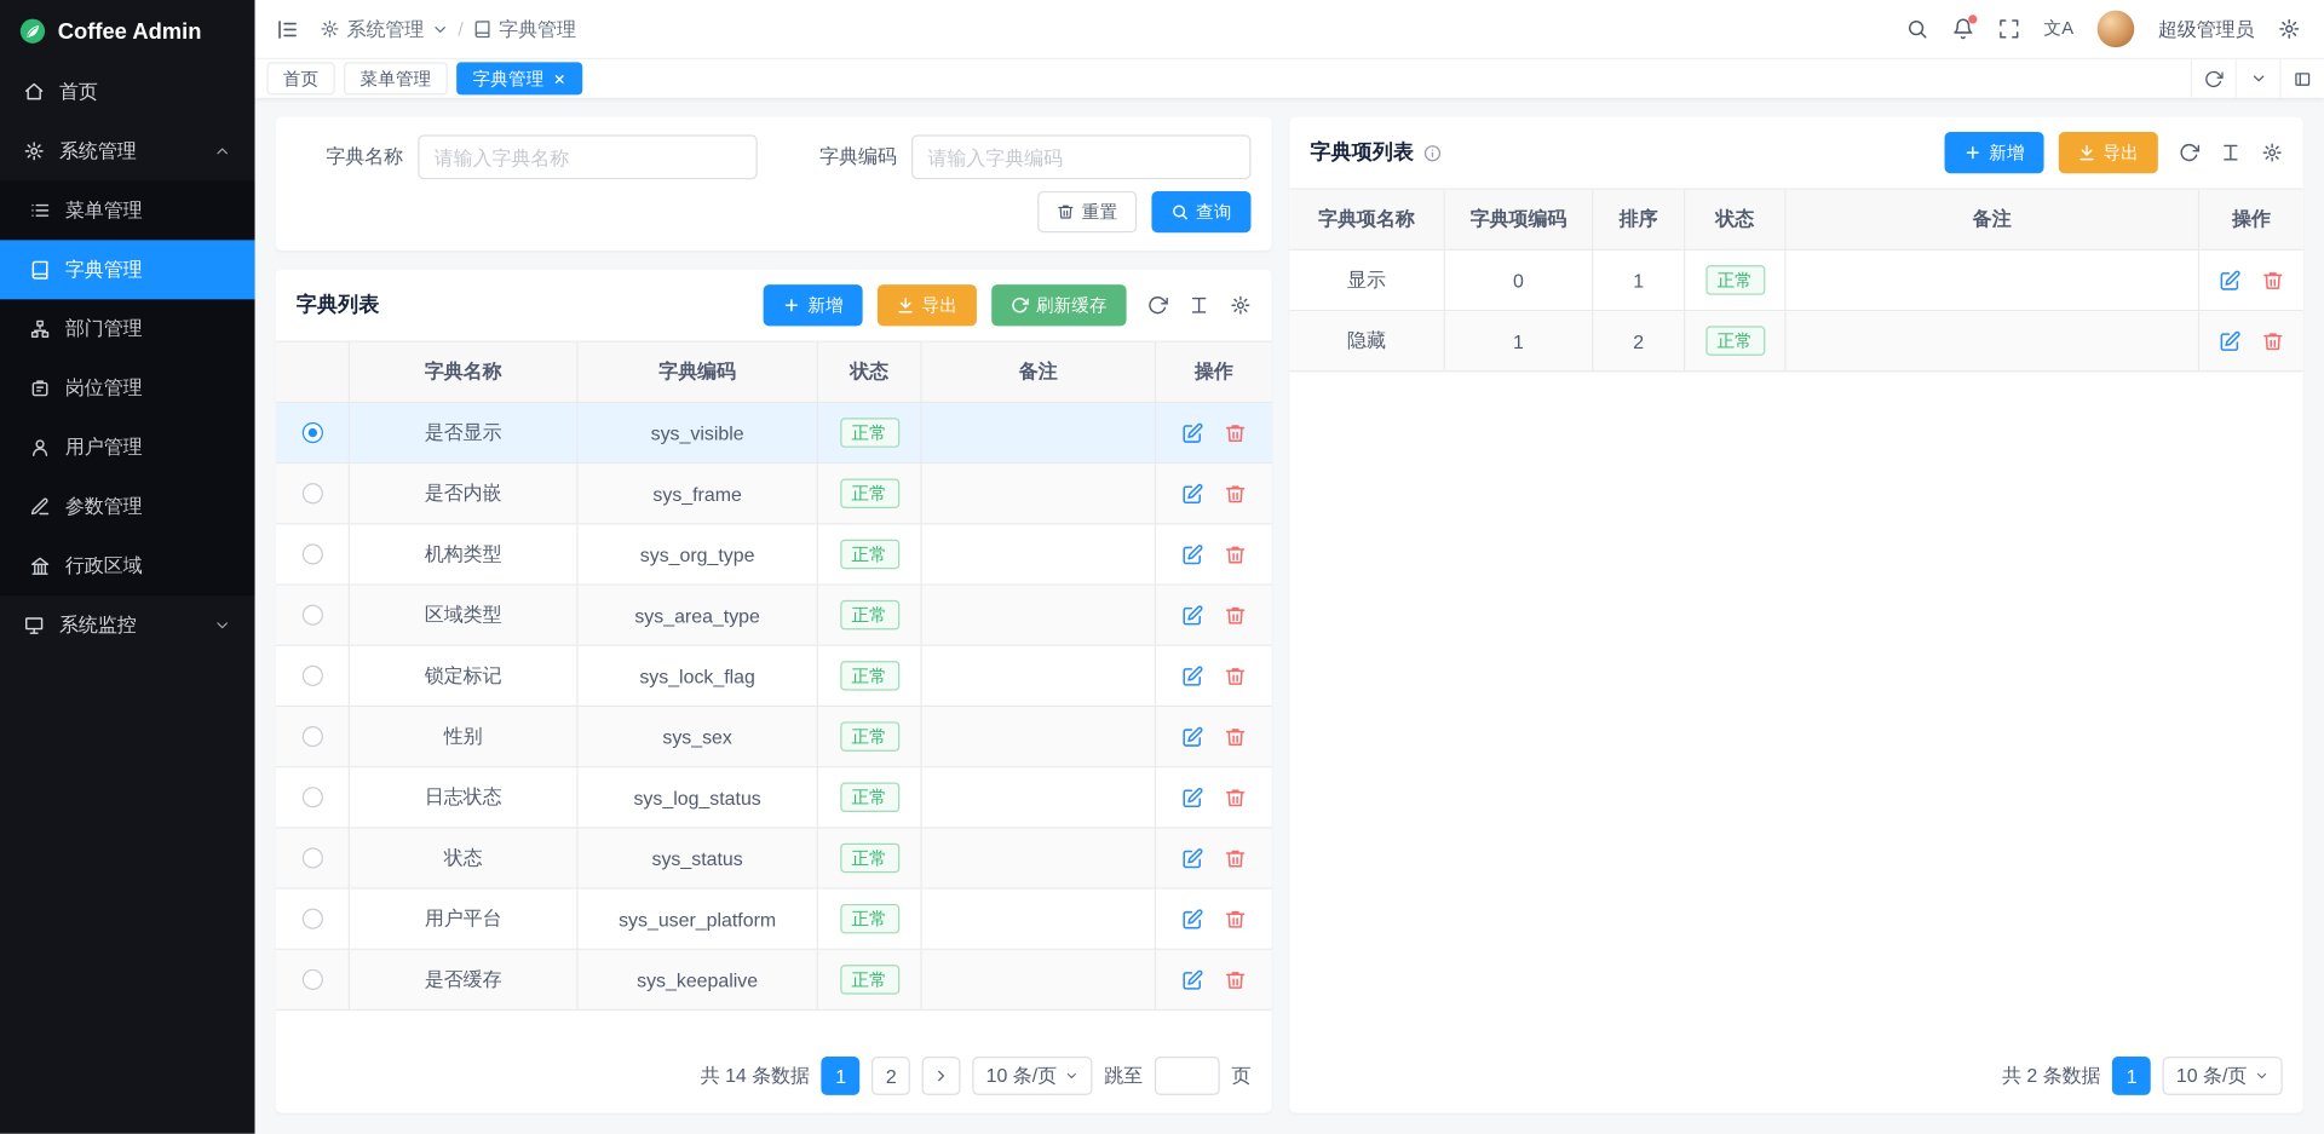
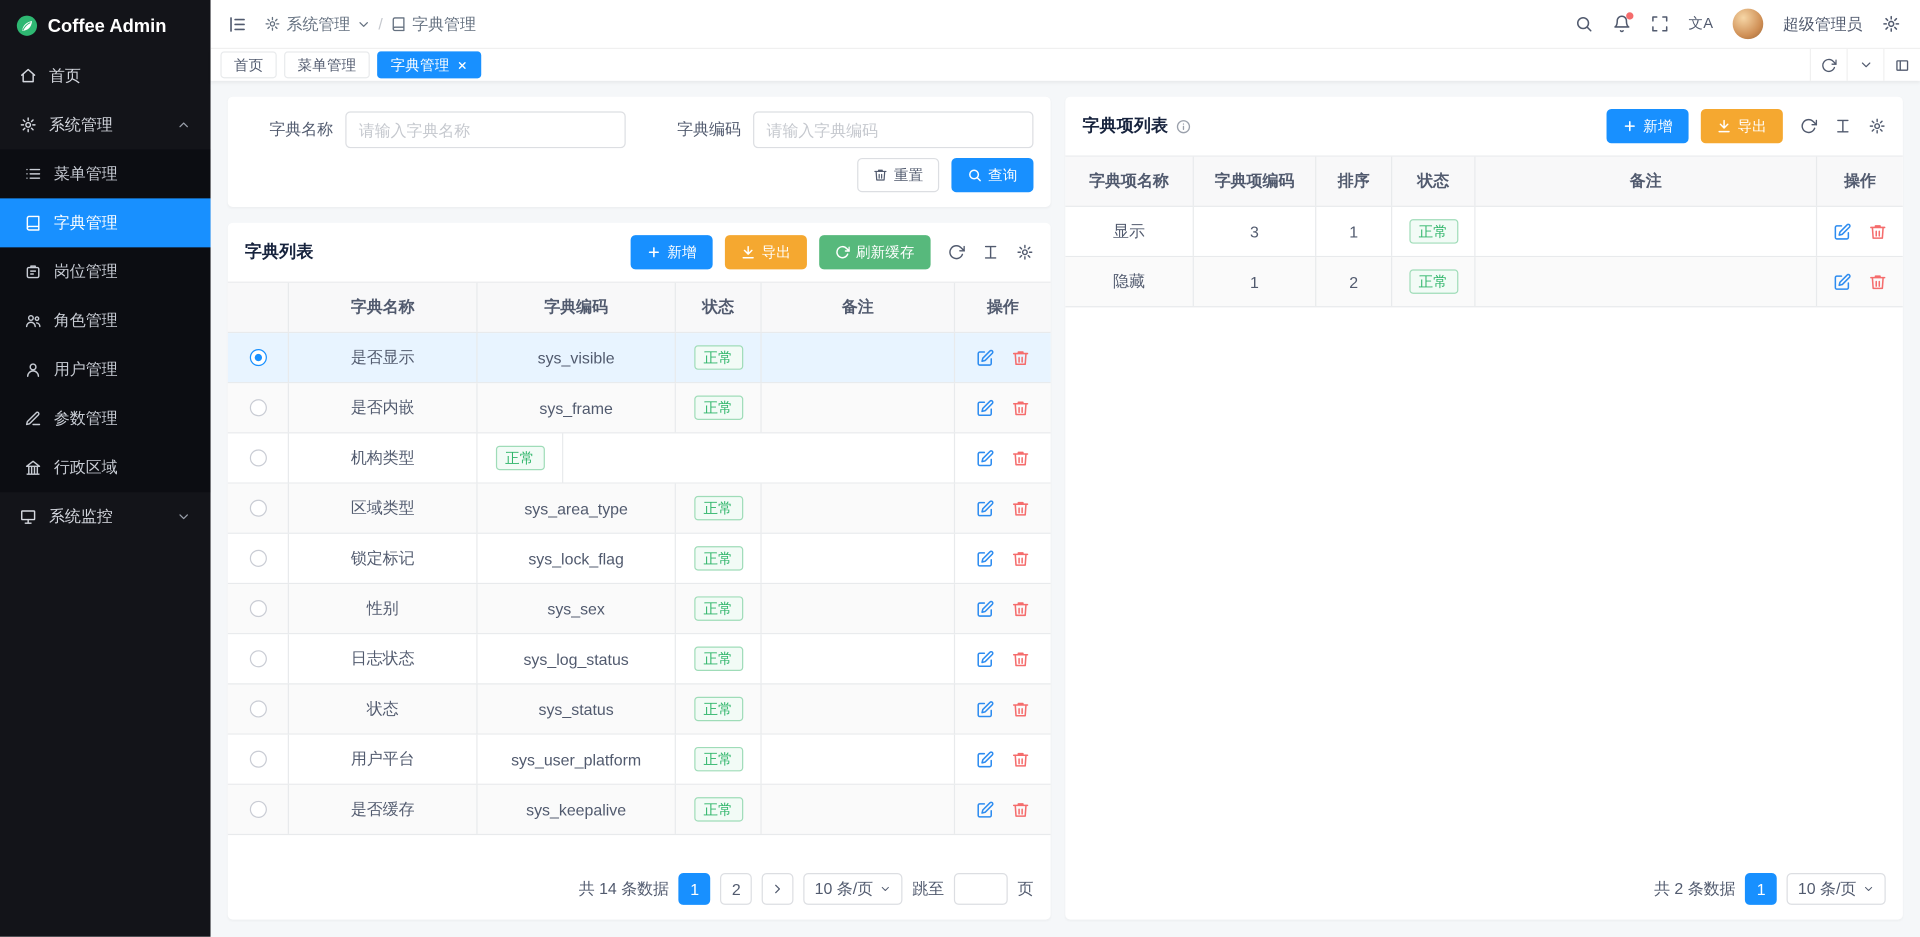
  Coffee Admin
  首页
  系统管理
  菜单管理
  字典管理
- 部门管理
  岗位管理
+ 角色管理
  用户管理
  参数管理
  行政区域
  系统监控
  系统管理
  /
  字典管理
  文A
  超级管理员
  首页
  菜单管理
  字典管理
  字典名称
  请输入字典名称
  字典编码
  请输入字典编码
  重置
  查询
  字典列表
  新增
  导出
  刷新缓存
  字典名称
  字典编码
  状态
  备注
  操作
  是否显示
  sys_visible
  正常
  是否内嵌
  sys_frame
  正常
  机构类型
- sys_org_type
  正常
  区域类型
  sys_area_type
  正常
  锁定标记
  sys_lock_flag
  正常
  性别
  sys_sex
  正常
  日志状态
  sys_log_status
  正常
  状态
  sys_status
  正常
  用户平台
  sys_user_platform
  正常
  是否缓存
  sys_keepalive
  正常
  共 14 条数据
  1
  2
  10 条/页
  跳至
  页
  字典项列表
  新增
  导出
  字典项名称
  字典项编码
  排序
  状态
  备注
  操作
  显示
- 0
+ 3
  1
  正常
  隐藏
  1
  2
  正常
  共 2 条数据
  1
  10 条/页
